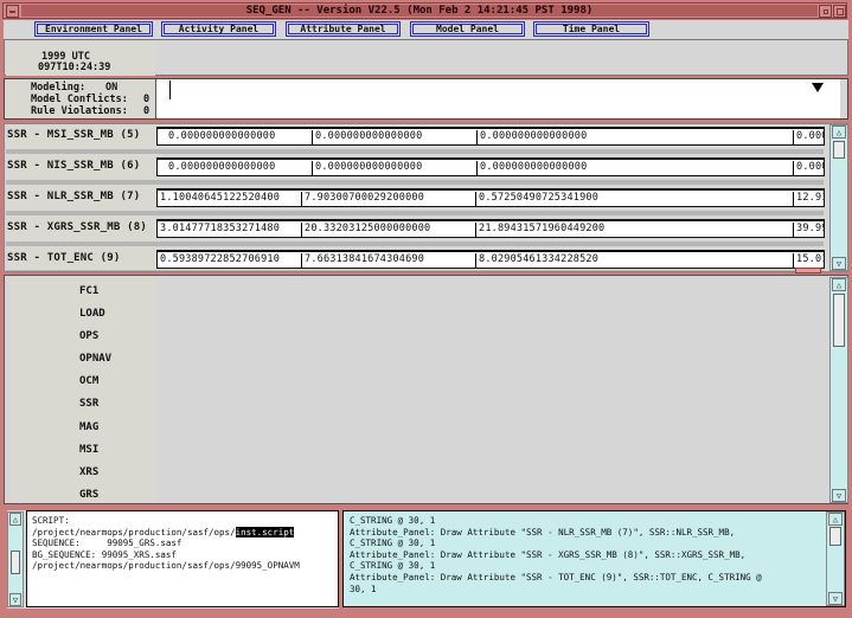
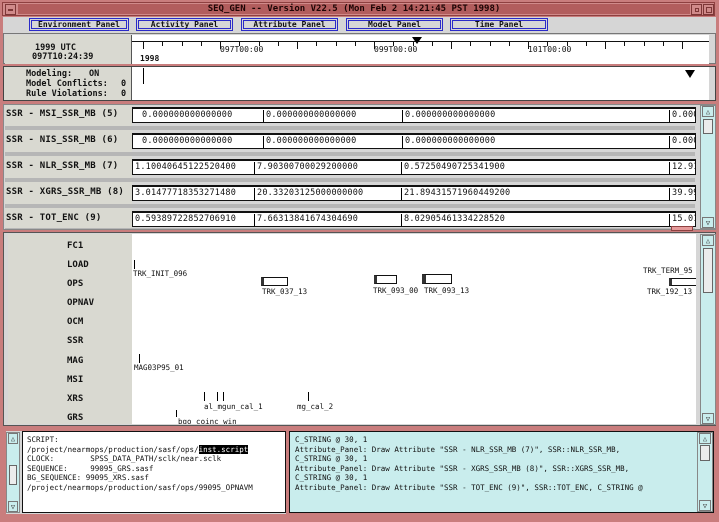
  SEQ_GEN -- Version V22.5 (Mon Feb 2 14:21:45 PST 1998)
  Environment Panel
  Activity Panel
  Attribute Panel
  Model Panel
  Time Panel
  1999 UTC
  097T10:24:39
+ 097T00:00
+ 099T00:00
+ 101T00:00
+ 1998
  Modeling:
  ON
  Model Conflicts:
  0
  Rule Violations:
  0
  SSR - MSI_SSR_MB (5)
  0.000000000000000
  0.000000000000000
  0.000000000000000
  0.00
  SSR - NIS_SSR_MB (6)
  0.000000000000000
  0.000000000000000
  0.000000000000000
  0.00
  SSR - NLR_SSR_MB (7)
  1.10040645122520400
  7.90300700029200000
  0.57250490725341900
  12.9
  SSR - XGRS_SSR_MB (8)
  3.01477718353271480
  20.33203125000000000
  21.89431571960449200
  39.9
  SSR - TOT_ENC (9)
  0.59389722852706910
  7.66313841674304690
  8.02905461334228520
  15.0
  △
  ▽
  FC1
  LOAD
  OPS
  OPNAV
  OCM
  SSR
  MAG
  MSI
  XRS
  GRS
+ TRK_INIT_096
+ TRK_037_13
+ TRK_093_00
+ TRK_093_13
+ TRK_TERM_95
+ TRK_192_13
+ MAG03P95_01
+ al_mgun_cal_1
+ mg_cal_2
+ bgo_coinc_win
  △
  ▽
  △
  ▽
  SCRIPT:
  /project/nearmops/production/sasf/ops/inst.script
+ CLOCK: SPSS_DATA_PATH/sclk/near.sclk
  SEQUENCE: 99095_GRS.sasf
  BG_SEQUENCE: 99095_XRS.sasf
  /project/nearmops/production/sasf/ops/99095_OPNAVM
  C_STRING @ 30, 1
  Attribute_Panel: Draw Attribute "SSR - NLR_SSR_MB (7)", SSR::NLR_SSR_MB,
  C_STRING @ 30, 1
  Attribute_Panel: Draw Attribute "SSR - XGRS_SSR_MB (8)", SSR::XGRS_SSR_MB,
  C_STRING @ 30, 1
  Attribute_Panel: Draw Attribute "SSR - TOT_ENC (9)", SSR::TOT_ENC, C_STRING @
- 30, 1
  △
  ▽
